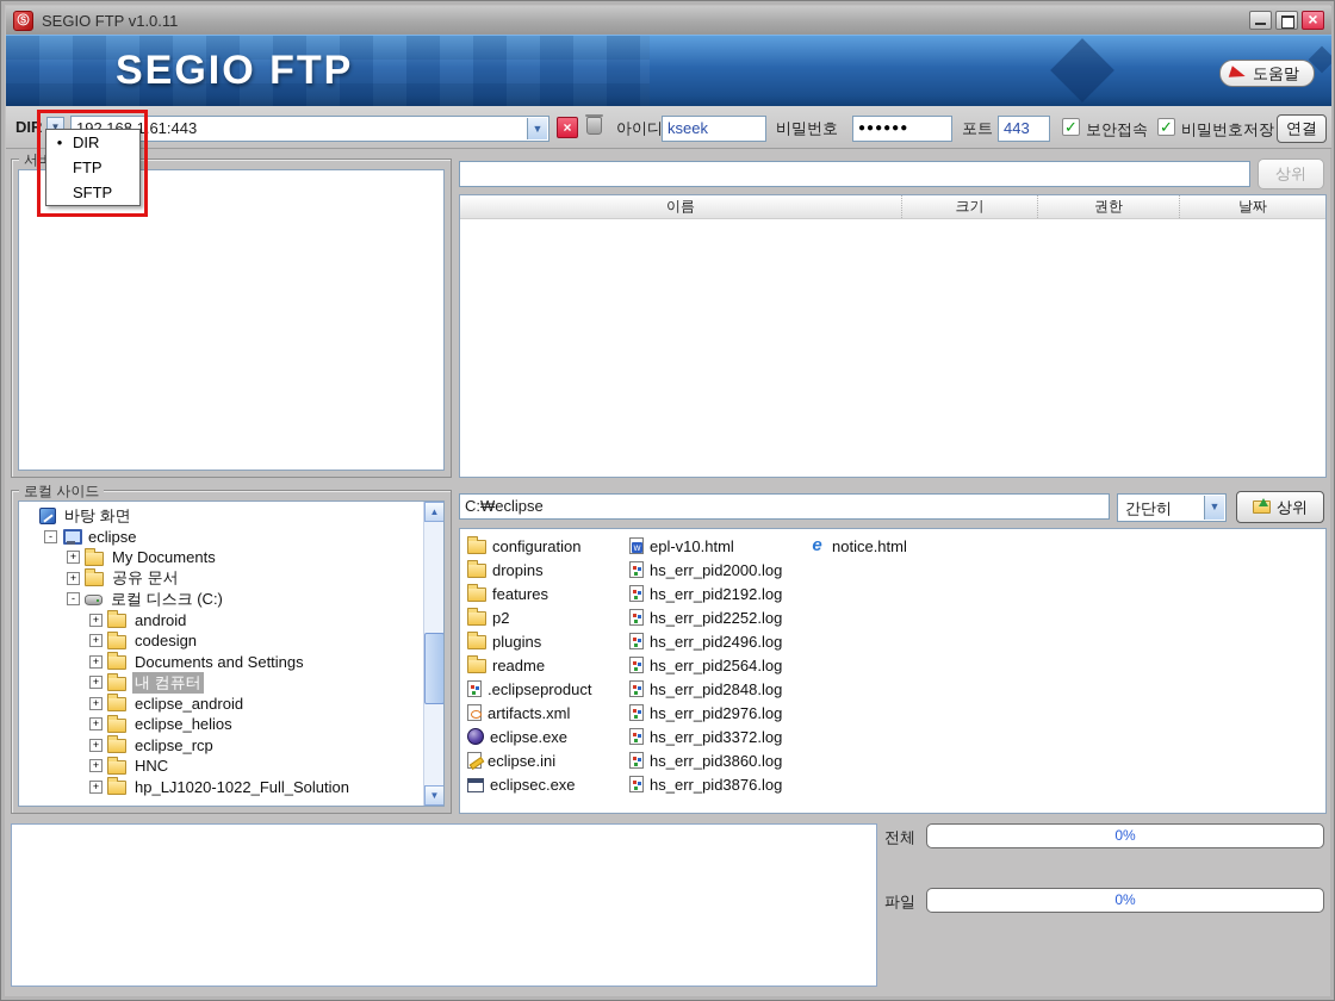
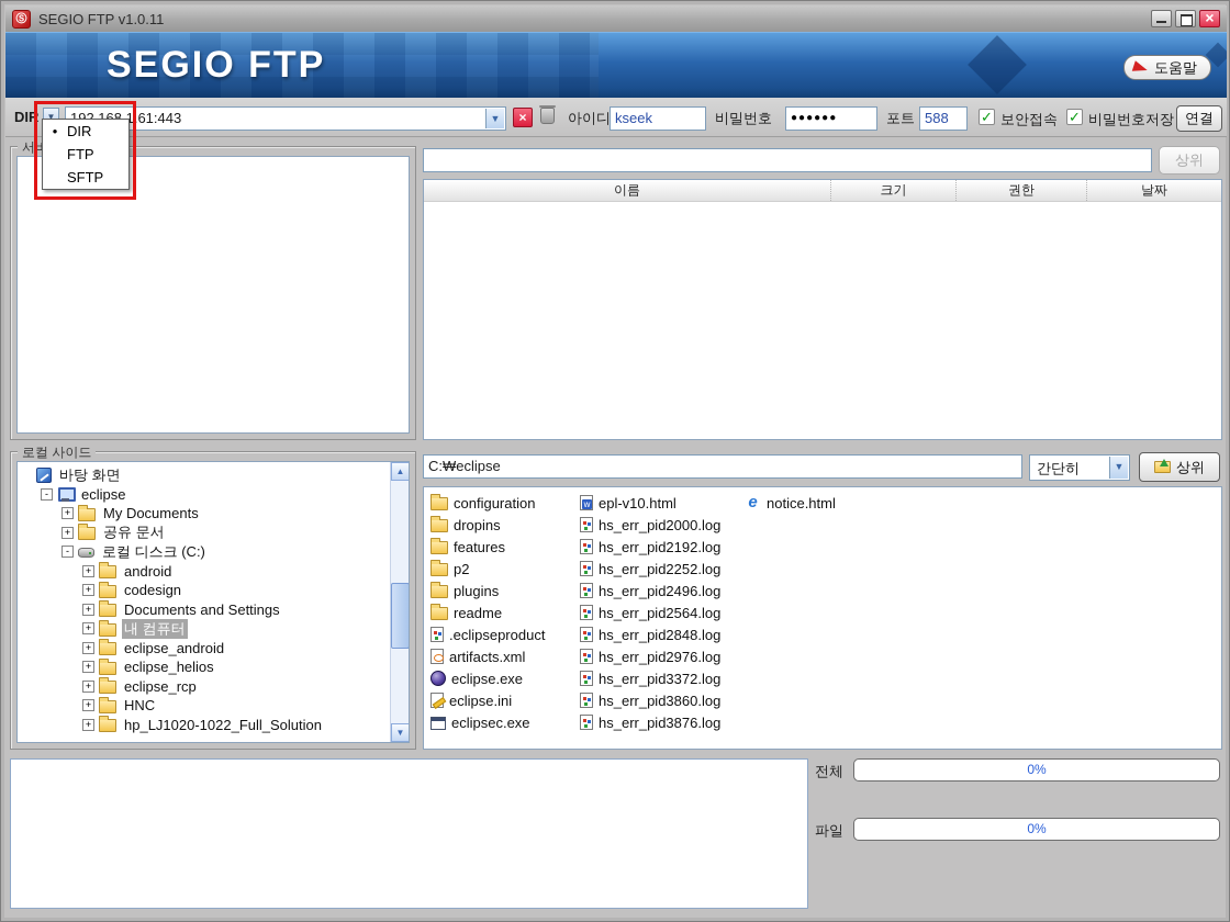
  Ⓢ
  SEGIO FTP v1.0.11
  SEGIO FTP
  도움말
  DIR
  ▼
  ▼
  ×
  아이디
  kseek
  비밀번호
  ●●●●●●
  포트
- 443
+ 588
  ✓
  보안접속
  ✓
  비밀번호저장
  연결
  ●
  DIR
  FTP
  SFTP
  상위
  이름
  크기
  권한
  날짜
  로컬 사이드
  바탕 화면
  -
  eclipse
  +
  My Documents
  +
  공유 문서
  -
  로컬 디스크 (C:)
  +
  android
  +
  codesign
  +
  Documents and Settings
  +
  내 컴퓨터
  +
  eclipse_android
  +
  eclipse_helios
  +
  eclipse_rcp
  +
  HNC
  +
  hp_LJ1020-1022_Full_Solution
  ▲
  ▼
  C:₩eclipse
  간단히
  ▼
  상위
  configuration
  dropins
  features
  p2
  plugins
  readme
  .eclipseproduct
  artifacts.xml
  eclipse.exe
  eclipse.ini
  eclipsec.exe
  epl-v10.html
  hs_err_pid2000.log
  hs_err_pid2192.log
  hs_err_pid2252.log
  hs_err_pid2496.log
  hs_err_pid2564.log
  hs_err_pid2848.log
  hs_err_pid2976.log
  hs_err_pid3372.log
  hs_err_pid3860.log
  hs_err_pid3876.log
  e
  notice.html
  전체
  0%
  파일
  0%
